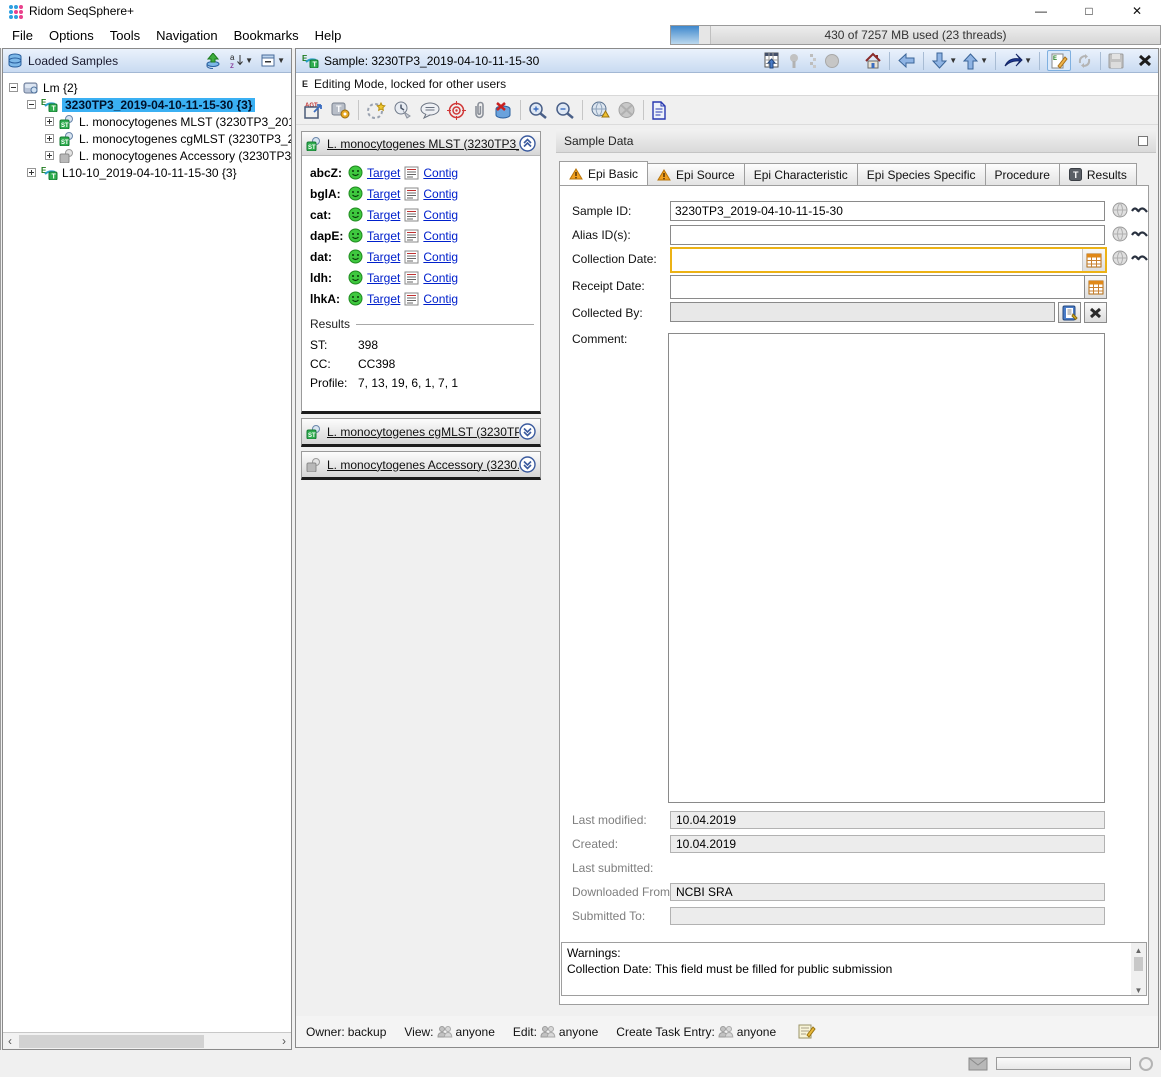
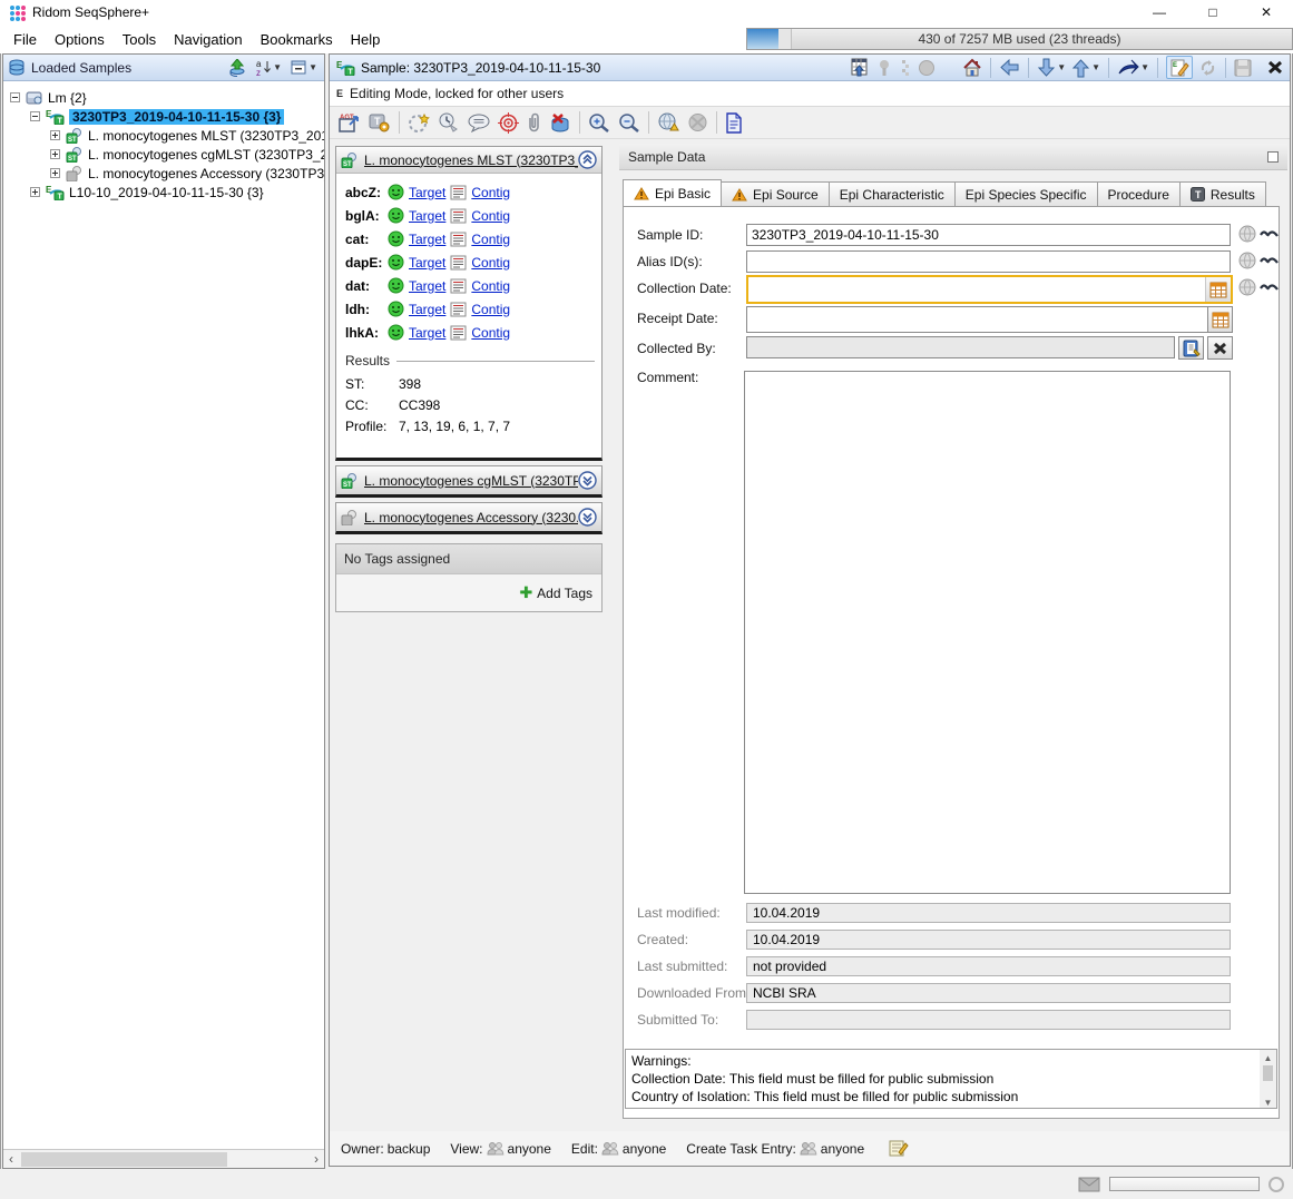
  Ridom SeqSphere+
  —
  □
  ✕
  File
  Options
  Tools
  Navigation
  Bookmarks
  Help
  430 of 7257 MB used (23 threads)
  Loaded Samples
  a
  z
  ▼
  ▼
  Lm {2}
  E
  3230TP3_2019-04-10-11-15-30 {3}
  L. monocytogenes MLST (3230TP3_20
  L. monocytogenes cgMLST (3230TP3_2
  L. monocytogenes Accessory (3230TP3
  E
  L10-10_2019-04-10-11-15-30 {3}
  E
  Sample: 3230TP3_2019-04-10-11-15-30
  ▼
  ▼
  ▼
  E
  Editing Mode, locked for other users
  T
  L. monocytogenes MLST (3230TP3
  abcZ:
  Target
  Contig
  bglA:
  Target
  Contig
  cat:
  Target
  Contig
  dapE:
  Target
  Contig
  dat:
  Target
  Contig
  ldh:
  Target
  Contig
  lhkA:
  Target
  Contig
  Results
  ST:
  398
  CC:
  CC398
  Profile:
- 7, 13, 19, 6, 1, 7, 1
+ 7, 13, 19, 6, 1, 7, 7
  L. monocytogenes cgMLST (3230TP
  L. monocytogenes Accessory (3230.
+ No Tags assigned
+ ✚
+ Add Tags
  Sample Data
  Epi Basic
  Epi Source
  Epi Characteristic
  Epi Species Specific
  Procedure
  T
  Results
  Sample ID:
  3230TP3_2019-04-10-11-15-30
  Alias ID(s):
  Collection Date:
  Receipt Date:
  Collected By:
  Comment:
  Last modified:
  10.04.2019
  Created:
  10.04.2019
  Last submitted:
+ not provided
  Downloaded From
  NCBI SRA
  Submitted To:
  Warnings:
  Collection Date: This field must be filled for public submission
+ Country of Isolation: This field must be filled for public submission
  ▲
  ▼
  Owner:
  backup
  View:
  anyone
  Edit:
  anyone
  Create Task Entry:
  anyone
